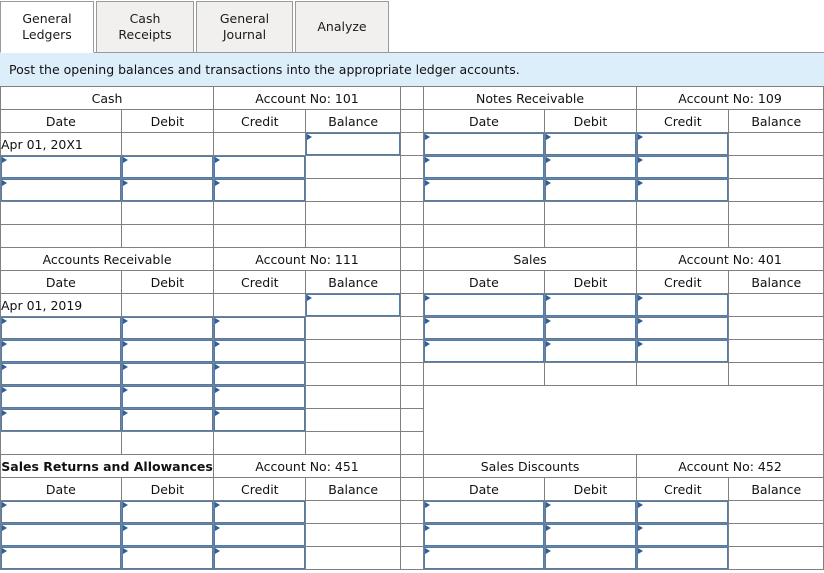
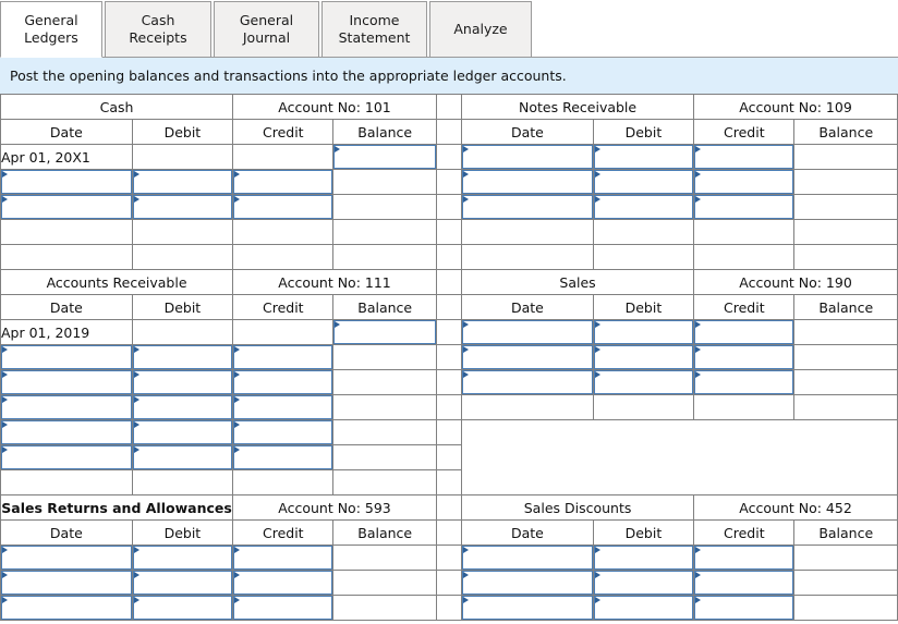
  General
  Ledgers
  Cash Receipts
  General
  Journal
+ Income
+ Statement
  Analyze
  Post the opening balances and transactions into the appropriate ledger accounts.
  Cash	Account No: 101		Notes Receivable	Account No: 109
  Date	Debit	Credit	Balance		Date	Debit	Credit	Balance
  Apr 01, 20X1
- Accounts Receivable	Account No: 111		Sales	Account No: 401
+ Accounts Receivable	Account No: 111		Sales	Account No: 190
  Date	Debit	Credit	Balance		Date	Debit	Credit	Balance
  Apr 01, 2019
- Sales Returns and Allowances	Account No: 451		Sales Discounts	Account No: 452
+ Sales Returns and Allowances	Account No: 593		Sales Discounts	Account No: 452
  Date	Debit	Credit	Balance		Date	Debit	Credit	Balance
